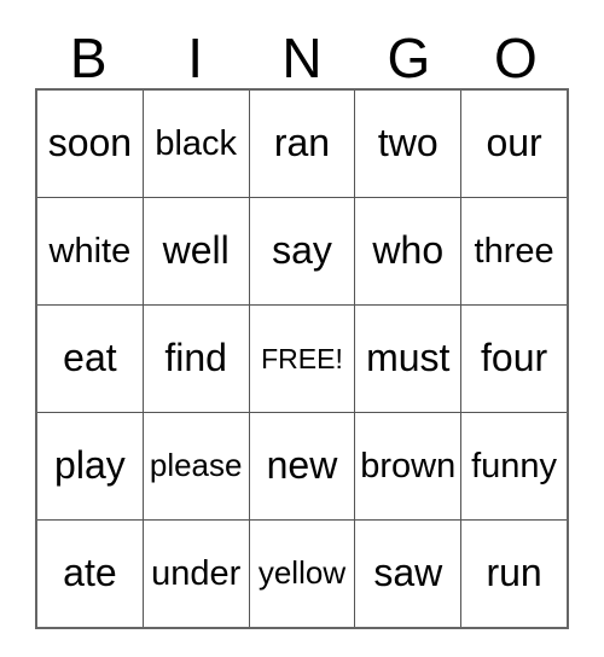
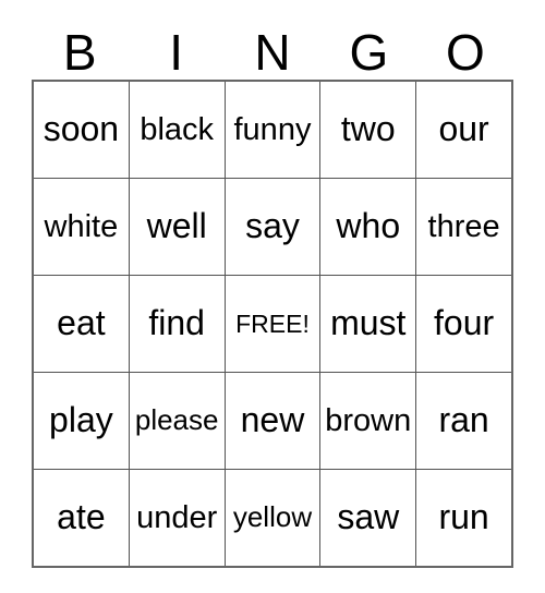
  B
  I
  N
  G
  O
- soon	black	ran	two	our
+ soon	black	funny	two	our
  white	well	say	who	three
  eat	find	FREE!	must	four
- play	please	new	brown	funny
+ play	please	new	brown	ran
  ate	under	yellow	saw	run
